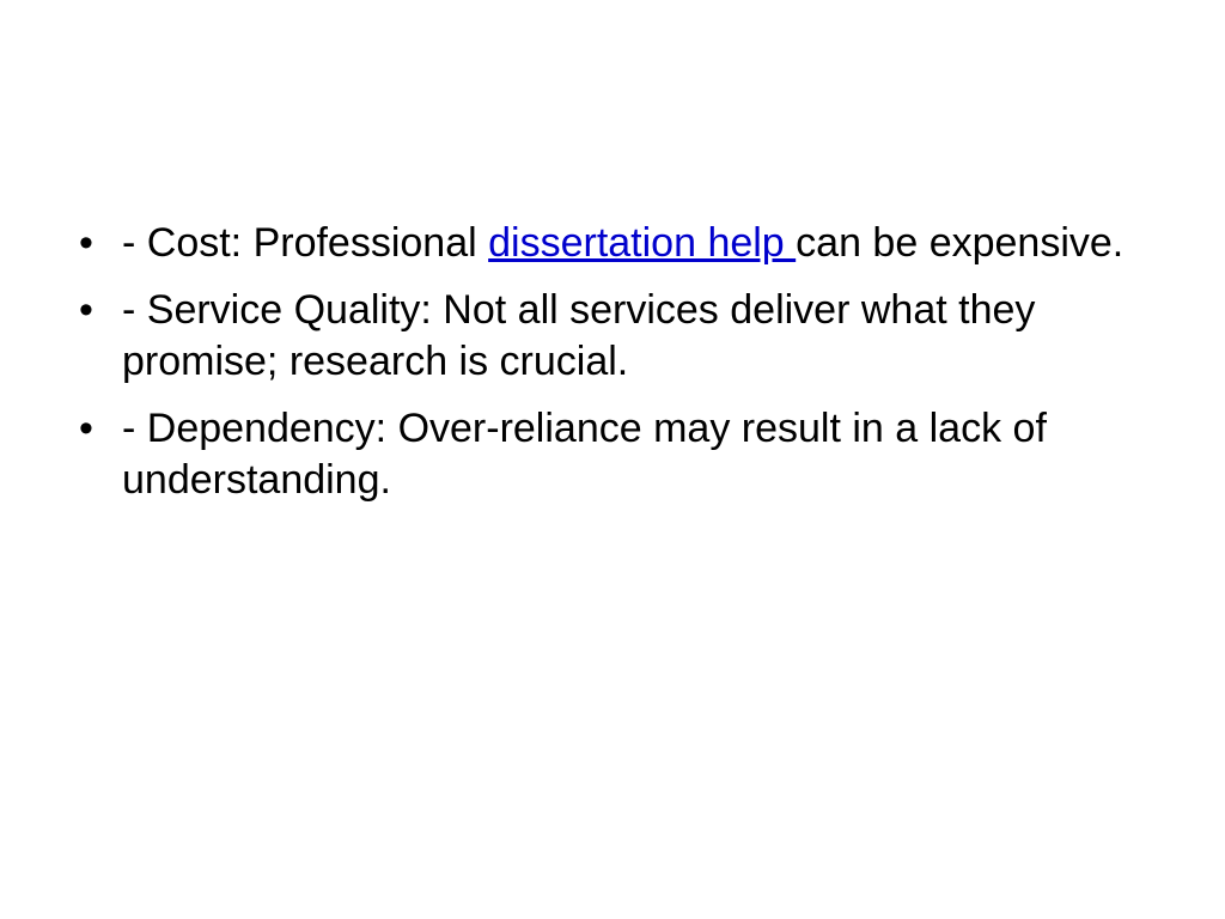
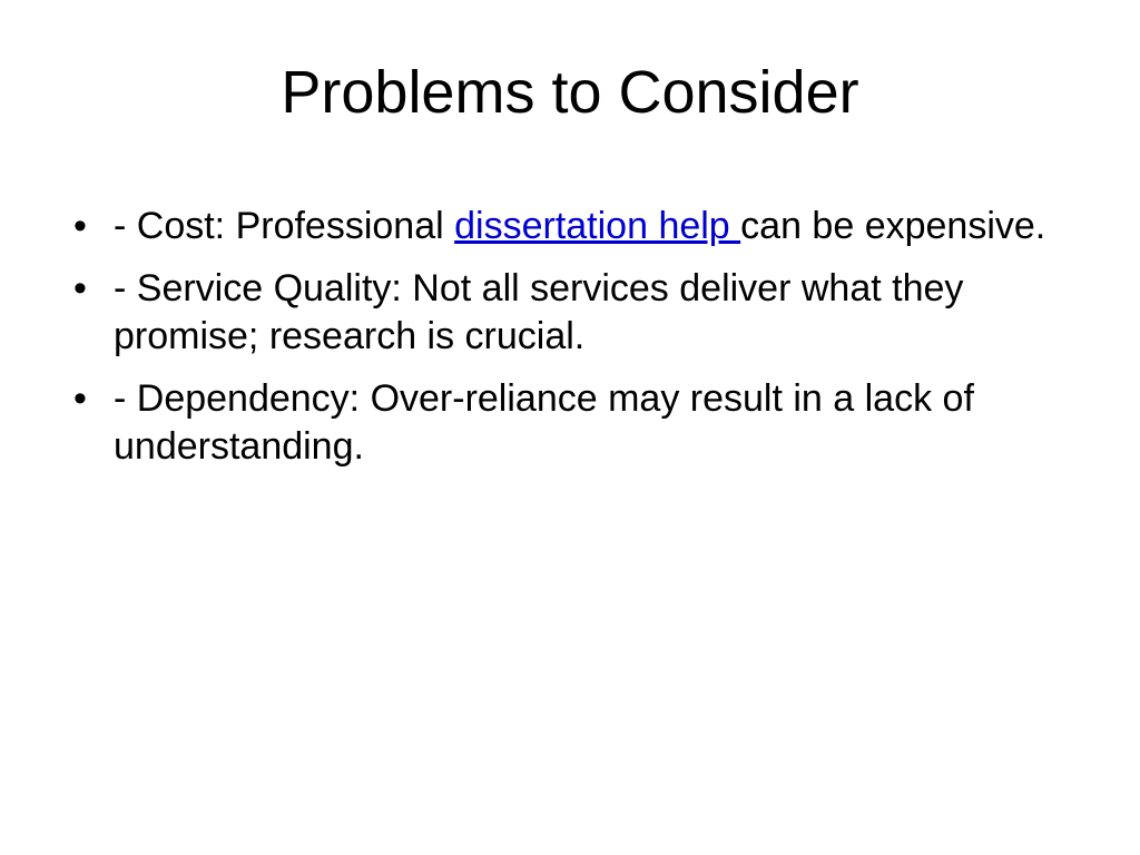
+ Problems to Consider
  •
  - Cost: Professional dissertation help can be expensive.
  •
  - Service Quality: Not all services deliver what they promise; research is crucial.
  •
  - Dependency: Over-reliance may result in a lack of understanding.
